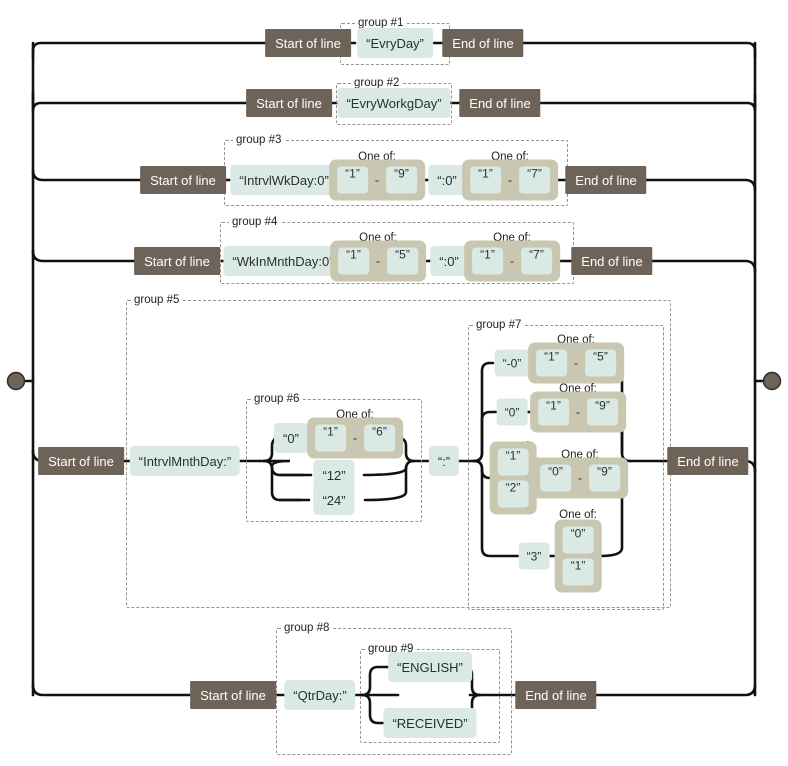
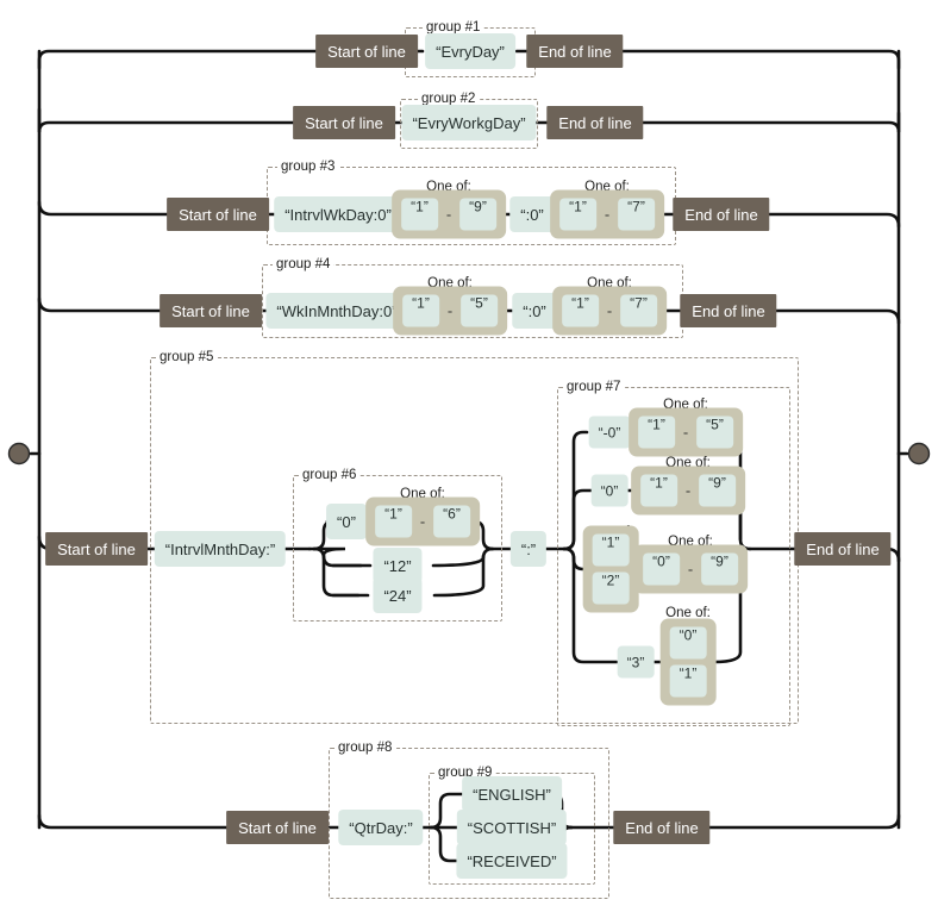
  group #1
  group #2
  group #3
  group #4
  group #5
  group #6
  group #7
  group #8
  group #9
  Start of line
  “EvryDay”
  End of line
  Start of line
  “EvryWorkgDay”
  End of line
  Start of line
  “IntrvlWkDay:0”
  One of:
  “1”
  -
  “9”
  “:0”
  One of:
  “1”
  -
  “7”
  End of line
  Start of line
  “WkInMnthDay:0
  One of:
  “1”
  -
  “5”
  “:0”
  One of:
  “1”
  -
  “7”
  End of line
  Start of line
  “IntrvlMnthDay:”
  “0”
  One of:
  “1”
  -
  “6”
  “12”
  “24”
  “:”
  “-0”
  One of:
  “1”
  -
  “5”
  “0”
  One of:
  “1”
  -
  “9”
  “1”
  “2”
  One of:
  “0”
  -
  “9”
  “3”
  One of:
  “0”
  “1”
  End of line
  Start of line
  “QtrDay:”
  “ENGLISH”
+ “SCOTTISH”
  “RECEIVED”
  End of line
